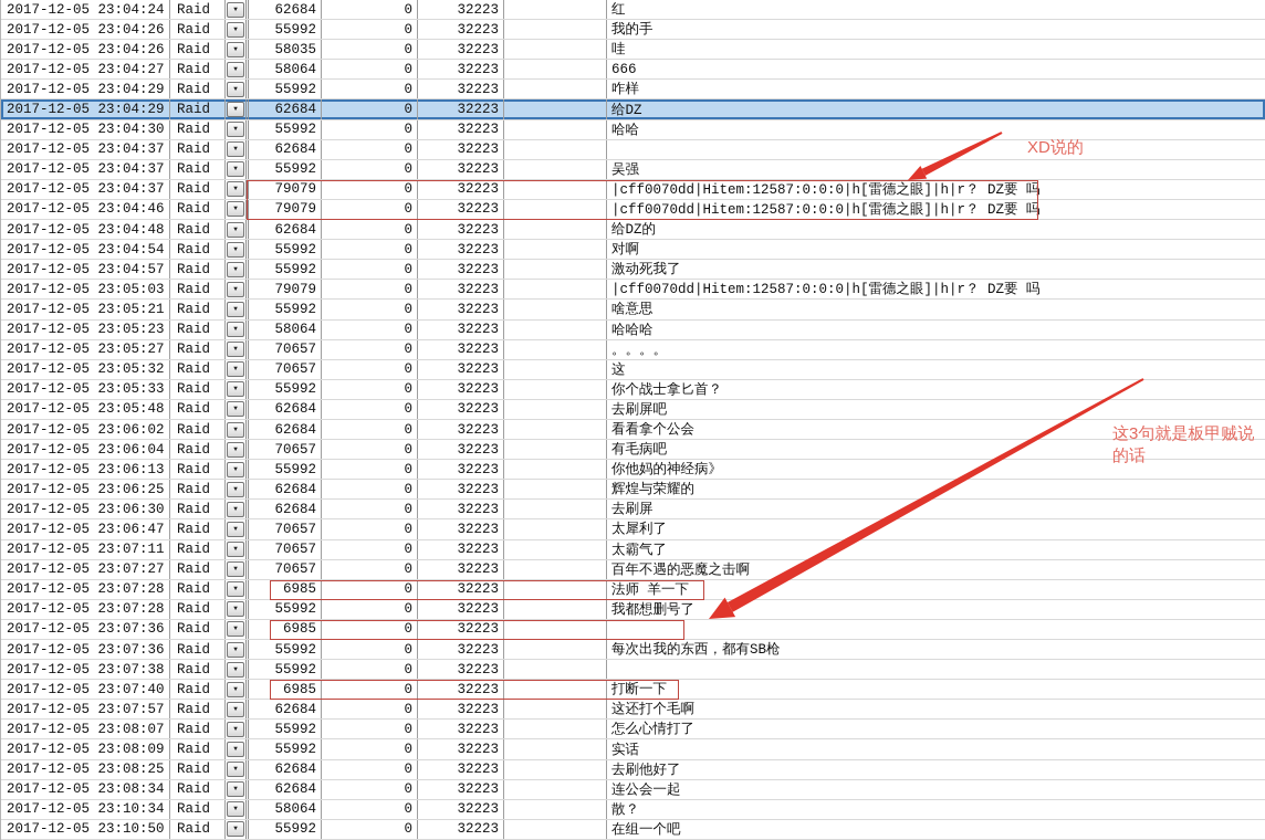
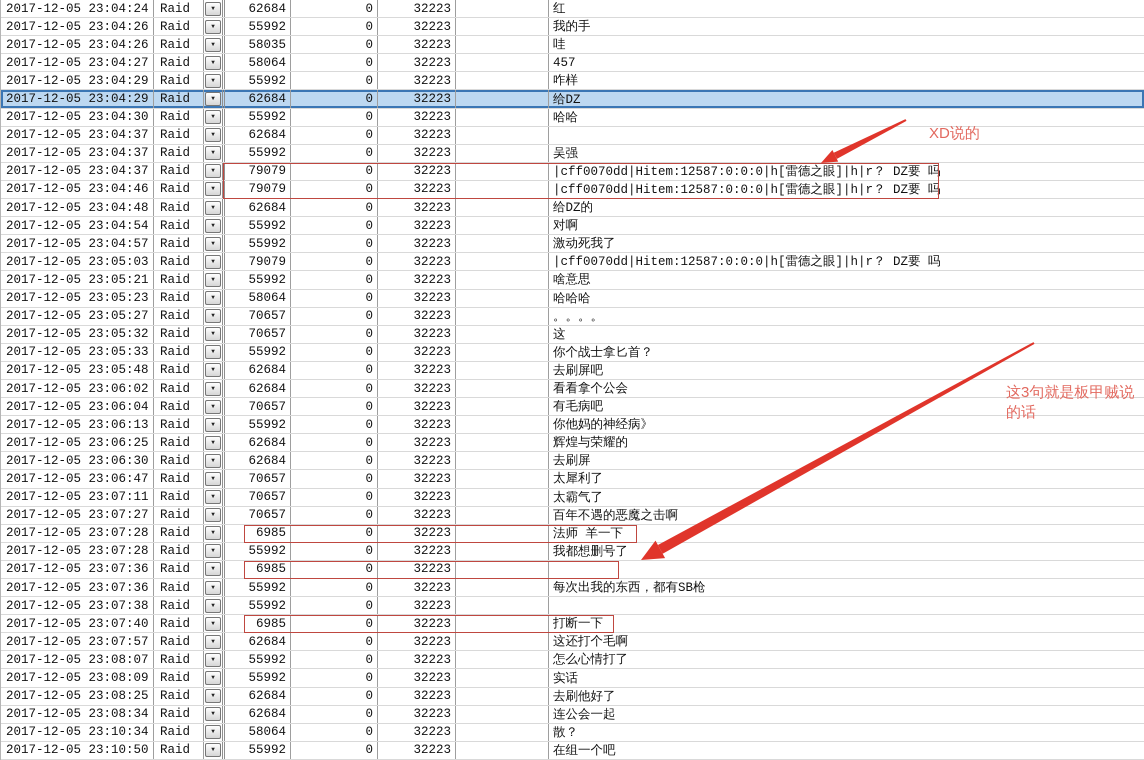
  2017-12-05 23:04:24
  Raid
  62684
  0
  32223
  红
  2017-12-05 23:04:26
  Raid
  55992
  0
  32223
  我的手
  2017-12-05 23:04:26
  Raid
  58035
  0
  32223
  哇
  2017-12-05 23:04:27
  Raid
  58064
  0
  32223
- 666
+ 457
  2017-12-05 23:04:29
  Raid
  55992
  0
  32223
  咋样
  2017-12-05 23:04:29
  Raid
  62684
  0
  32223
  给DZ
  2017-12-05 23:04:30
  Raid
  55992
  0
  32223
  哈哈
  2017-12-05 23:04:37
  Raid
  62684
  0
  32223
  2017-12-05 23:04:37
  Raid
  55992
  0
  32223
  吴强
  2017-12-05 23:04:37
  Raid
  79079
  0
  32223
  |cff0070dd|Hitem:12587:0:0:0|h[雷德之眼]|h|r？ DZ要 吗
  2017-12-05 23:04:46
  Raid
  79079
  0
  32223
  |cff0070dd|Hitem:12587:0:0:0|h[雷德之眼]|h|r？ DZ要 吗
  2017-12-05 23:04:48
  Raid
  62684
  0
  32223
  给DZ的
  2017-12-05 23:04:54
  Raid
  55992
  0
  32223
  对啊
  2017-12-05 23:04:57
  Raid
  55992
  0
  32223
  激动死我了
  2017-12-05 23:05:03
  Raid
  79079
  0
  32223
  |cff0070dd|Hitem:12587:0:0:0|h[雷德之眼]|h|r？ DZ要 吗
  2017-12-05 23:05:21
  Raid
  55992
  0
  32223
  啥意思
  2017-12-05 23:05:23
  Raid
  58064
  0
  32223
  哈哈哈
  2017-12-05 23:05:27
  Raid
  70657
  0
  32223
  。。。。
  2017-12-05 23:05:32
  Raid
  70657
  0
  32223
  这
  2017-12-05 23:05:33
  Raid
  55992
  0
  32223
  你个战士拿匕首？
  2017-12-05 23:05:48
  Raid
  62684
  0
  32223
  去刷屏吧
  2017-12-05 23:06:02
  Raid
  62684
  0
  32223
  看看拿个公会
  2017-12-05 23:06:04
  Raid
  70657
  0
  32223
  有毛病吧
  2017-12-05 23:06:13
  Raid
  55992
  0
  32223
  你他妈的神经病》
  2017-12-05 23:06:25
  Raid
  62684
  0
  32223
  辉煌与荣耀的
  2017-12-05 23:06:30
  Raid
  62684
  0
  32223
  去刷屏
  2017-12-05 23:06:47
  Raid
  70657
  0
  32223
  太犀利了
  2017-12-05 23:07:11
  Raid
  70657
  0
  32223
  太霸气了
  2017-12-05 23:07:27
  Raid
  70657
  0
  32223
  百年不遇的恶魔之击啊
  2017-12-05 23:07:28
  Raid
  6985
  0
  32223
  法师 羊一下
  2017-12-05 23:07:28
  Raid
  55992
  0
  32223
  我都想删号了
  2017-12-05 23:07:36
  Raid
  6985
  0
  32223
  2017-12-05 23:07:36
  Raid
  55992
  0
  32223
  每次出我的东西，都有SB枪
  2017-12-05 23:07:38
  Raid
  55992
  0
  32223
  2017-12-05 23:07:40
  Raid
  6985
  0
  32223
  打断一下
  2017-12-05 23:07:57
  Raid
  62684
  0
  32223
  这还打个毛啊
  2017-12-05 23:08:07
  Raid
  55992
  0
  32223
  怎么心情打了
  2017-12-05 23:08:09
  Raid
  55992
  0
  32223
  实话
  2017-12-05 23:08:25
  Raid
  62684
  0
  32223
  去刷他好了
  2017-12-05 23:08:34
  Raid
  62684
  0
  32223
  连公会一起
  2017-12-05 23:10:34
  Raid
  58064
  0
  32223
  散？
  2017-12-05 23:10:50
  Raid
  55992
  0
  32223
  在组一个吧
  XD说的
  这3句就是板甲贼说
  的话
